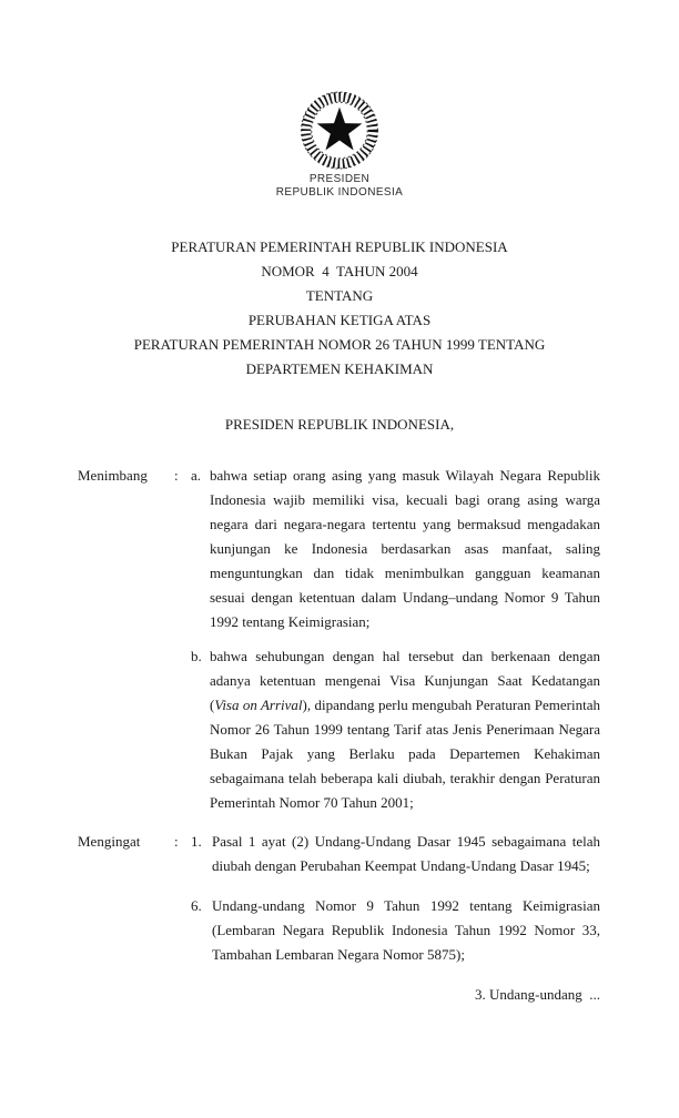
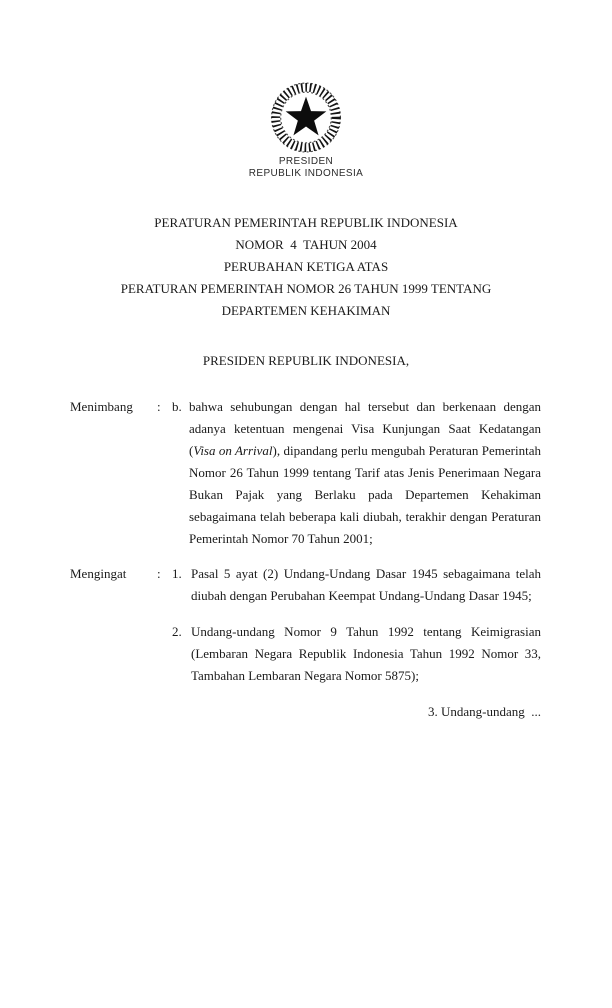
  PRESIDEN
  REPUBLIK INDONESIA
  PERATURAN PEMERINTAH REPUBLIK INDONESIA
  NOMOR 4 TAHUN 2004
- TENTANG
  PERUBAHAN KETIGA ATAS
  PERATURAN PEMERINTAH NOMOR 26 TAHUN 1999 TENTANG
  DEPARTEMEN KEHAKIMAN
  PRESIDEN REPUBLIK INDONESIA,
  Menimbang
  :
- a.
- bahwa setiap orang asing yang masuk Wilayah Negara Republik Indonesia wajib memiliki visa, kecuali bagi orang asing warga negara dari negara-negara tertentu yang bermaksud mengadakan kunjungan ke Indonesia berdasarkan asas manfaat, saling menguntungkan dan tidak menimbulkan gangguan keamanan sesuai dengan ketentuan dalam Undang–undang Nomor 9 Tahun 1992 tentang Keimigrasian;
  b.
  bahwa sehubungan dengan hal tersebut dan berkenaan dengan adanya ketentuan mengenai Visa Kunjungan Saat Kedatangan (Visa on Arrival), dipandang perlu mengubah Peraturan Pemerintah Nomor 26 Tahun 1999 tentang Tarif atas Jenis Penerimaan Negara Bukan Pajak yang Berlaku pada Departemen Kehakiman sebagaimana telah beberapa kali diubah, terakhir dengan Peraturan Pemerintah Nomor 70 Tahun 2001;
  Mengingat
  :
  1.
- Pasal 1 ayat (2) Undang-Undang Dasar 1945 sebagaimana telah diubah dengan Perubahan Keempat Undang-Undang Dasar 1945;
+ Pasal 5 ayat (2) Undang-Undang Dasar 1945 sebagaimana telah diubah dengan Perubahan Keempat Undang-Undang Dasar 1945;
- 6.
+ 2.
  Undang-undang Nomor 9 Tahun 1992 tentang Keimigrasian (Lembaran Negara Republik Indonesia Tahun 1992 Nomor 33, Tambahan Lembaran Negara Nomor 5875);
  3. Undang-undang ...
